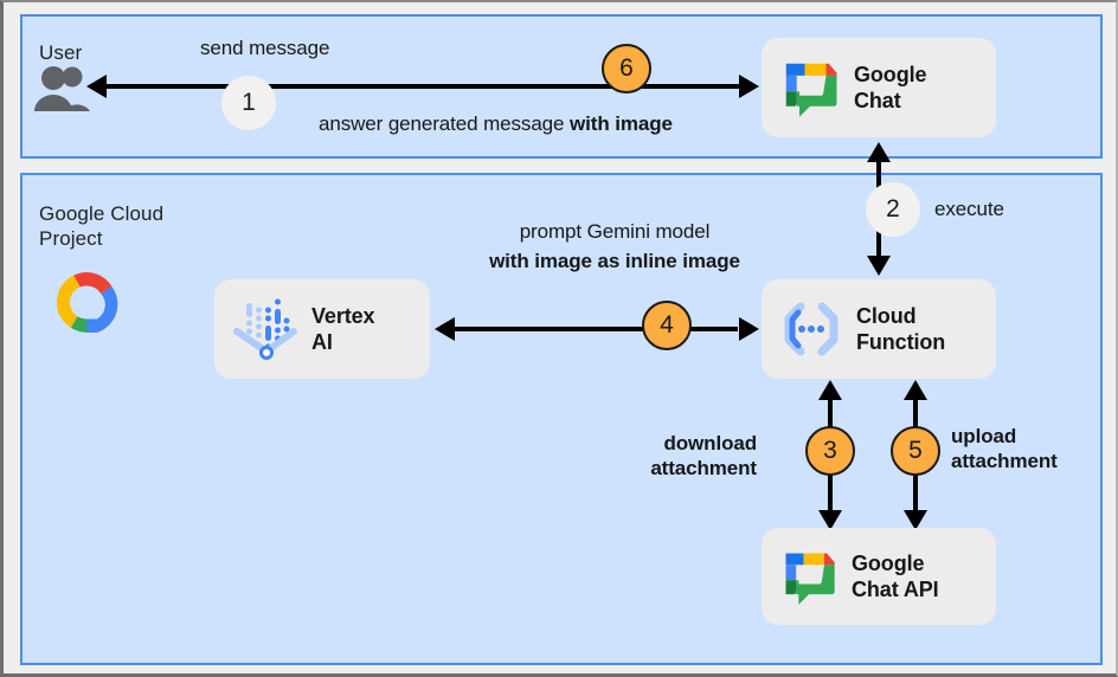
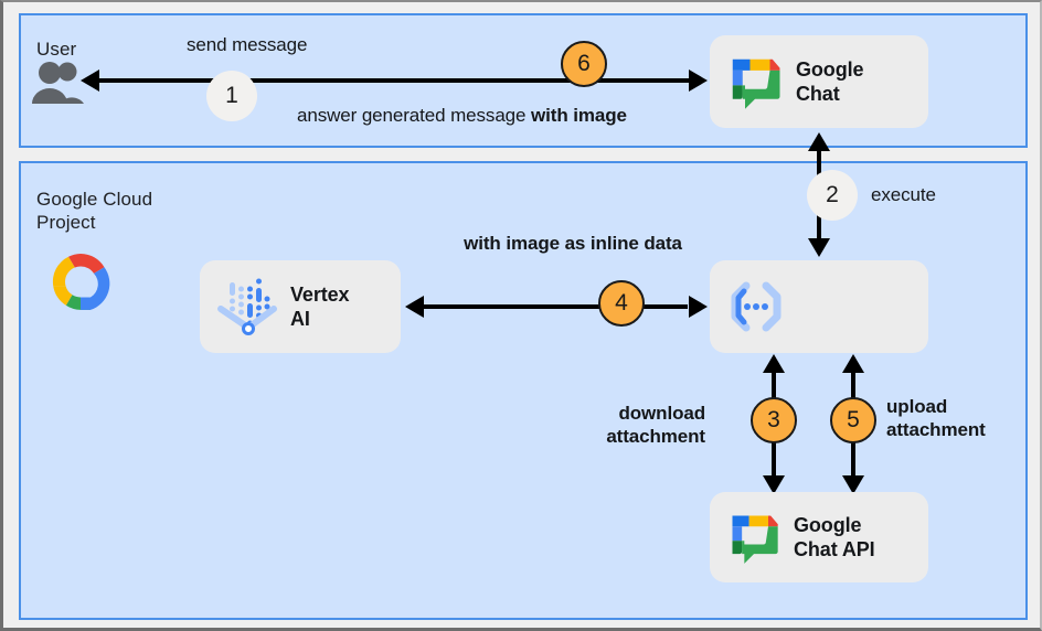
  User
  1
  6
  send message
  answer generated message with image
  Google
  Chat
  Google Cloud
  Project
  2
  execute
- prompt Gemini model
- with image as inline image
+ with image as inline data
  4
  Vertex
  AI
- Cloud
- Function
  3
  download
  attachment
  5
  upload
  attachment
  Google
  Chat API
